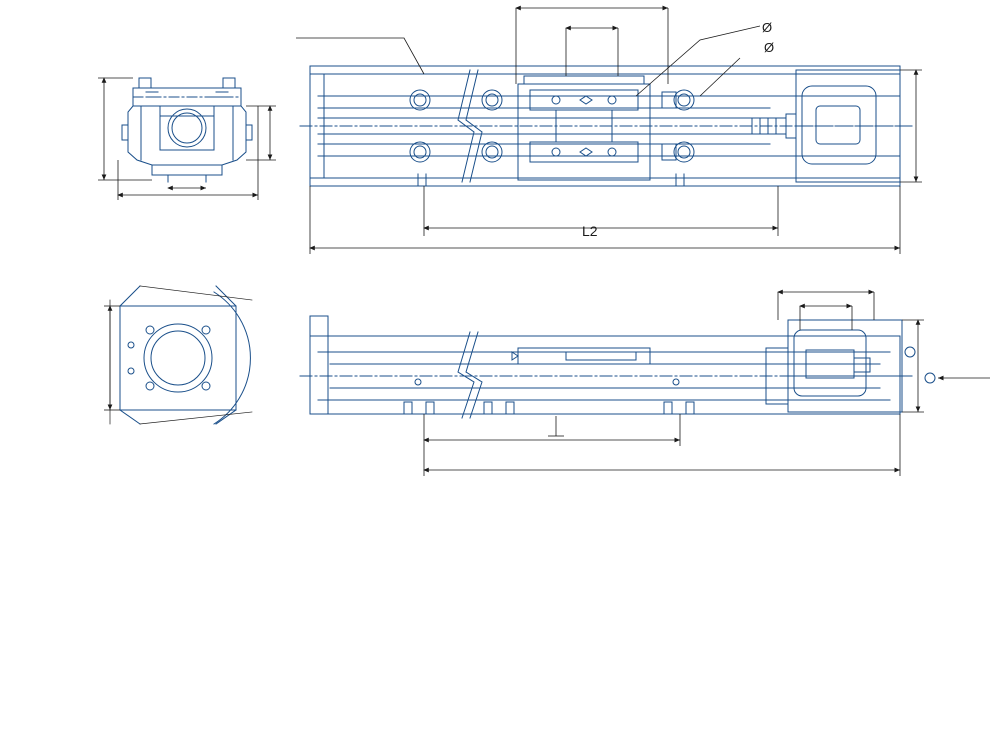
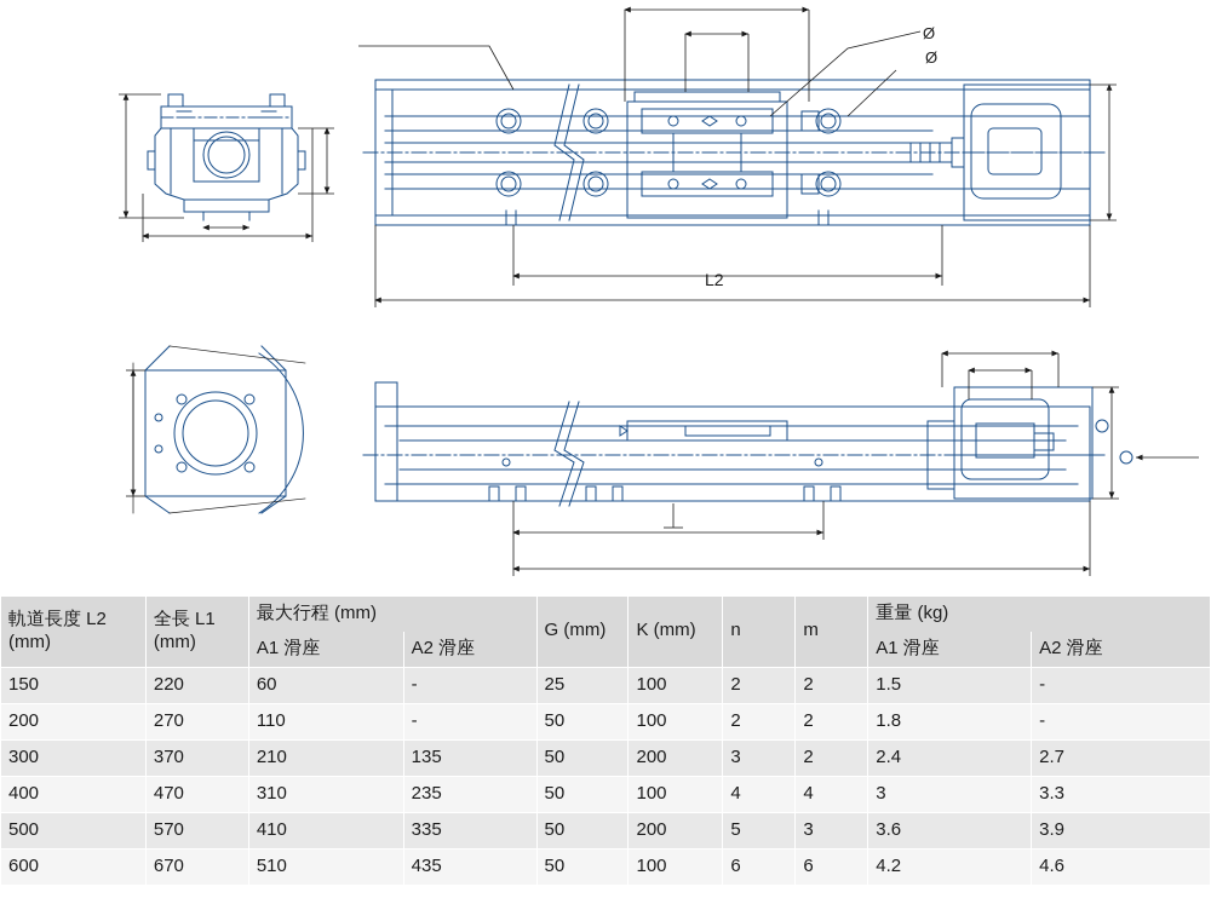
  L2
  Ø
  Ø
+ 軌道長度 L2(mm)	全長 L1(mm)	最大行程 (mm)	G (mm)	K (mm)	n	m	重量 (kg)
+ A1 滑座	A2 滑座	A1 滑座	A2 滑座
+ 150	220	60	-	25	100	2	2	1.5	-
+ 200	270	110	-	50	100	2	2	1.8	-
+ 300	370	210	135	50	200	3	2	2.4	2.7
+ 400	470	310	235	50	100	4	4	3	3.3
+ 500	570	410	335	50	200	5	3	3.6	3.9
+ 600	670	510	435	50	100	6	6	4.2	4.6
